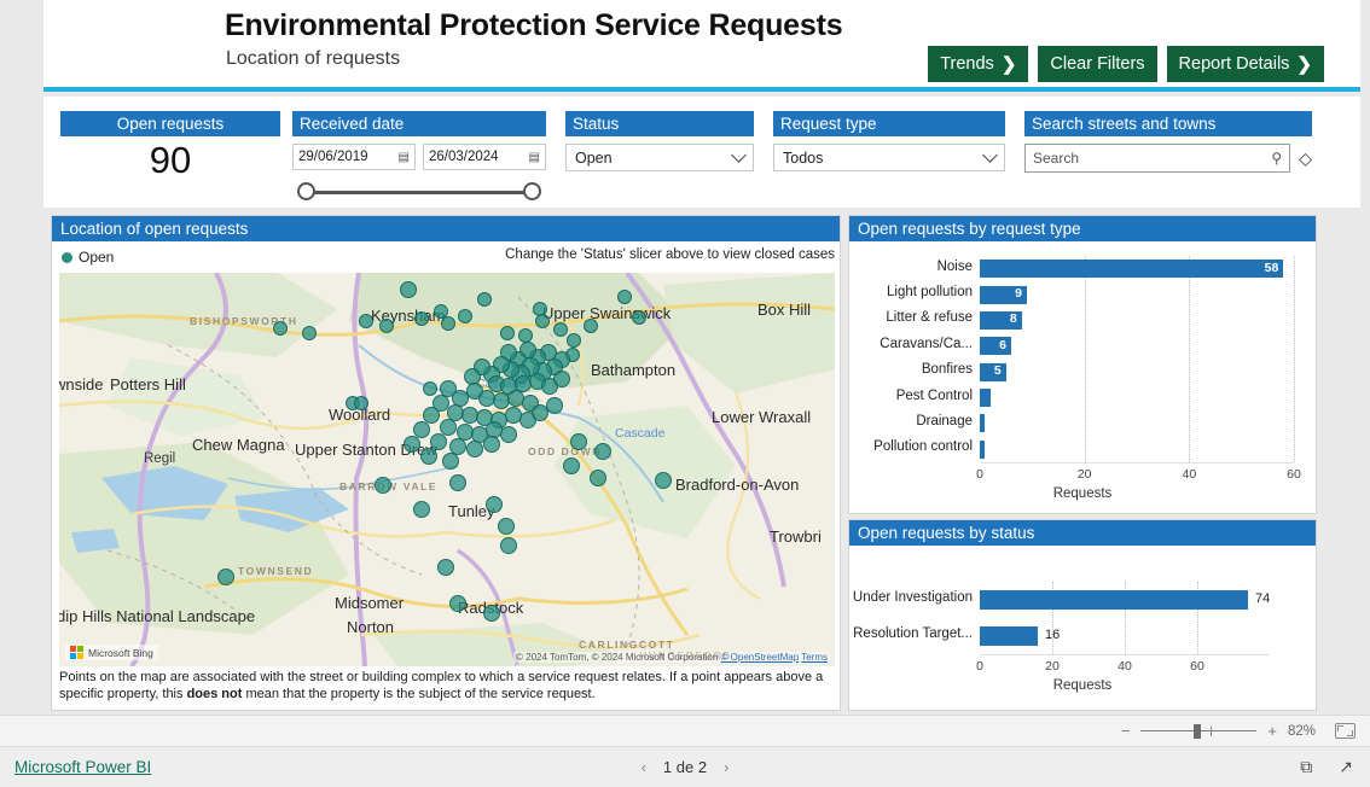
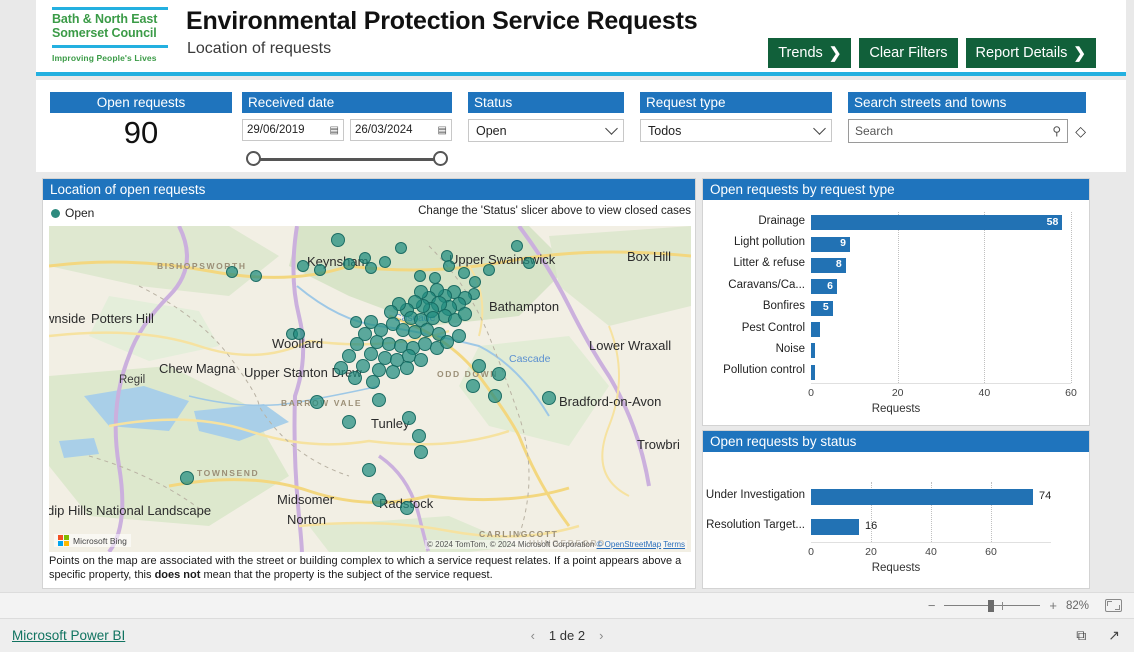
+ Bath & North East
+ Somerset Council
+ Improving People's Lives
  Environmental Protection Service Requests
  Location of requests
  Trends
  ❯
  Clear Filters
  Report Details
  ❯
  Open requests
  90
  Received date
  29/06/2019
  ▤
  26/03/2024
  ▤
  Status
  Open
  Request type
  Todos
  Search streets and towns
  Search
  ⚲
  ◇
  Location of open requests
  Open
  Change the 'Status' slicer above to view closed cases
  BISHOPSWORTH
  Keynsham
  Upper Swainswick
  Box Hill
  wnside
  Potters Hill
  Woollard
  Bathampton
  Lower Wraxall
  Cascade
  Cascade
  Chew Magna
  Upper Stanton Drew
  Regil
  ODD DOWN
  BARROW VALE
  Tunley
  Bradford-on-Avon
  Trowbri
  TOWNSEND
  Midsomer
  Norton
  Radstock
  dip Hills National Landscape
  HUNGERFORD
  CARLINGCOTT
  Microsoft Bing
  © 2024 TomTom, © 2024 Microsoft Corporation © OpenStreetMap Terms
  Points on the map are associated with the street or building complex to which a service request relates. If a point appears above a specific property, this does not mean that the property is the subject of the service request.
  Open requests by request type
- Noise
+ Drainage
  58
  Light pollution
  9
  Litter & refuse
  8
  Caravans/Ca...
  6
  Bonfires
  5
  Pest Control
- Drainage
+ Noise
  Pollution control
  0
  20
  40
  60
  Requests
  Open requests by status
  Under Investigation
  74
  Resolution Target...
  16
  0
  20
  40
  60
  Requests
  −
  +
  82%
  Microsoft Power BI
  ‹
  1 de 2
  ›
  ⧉
  ↗
